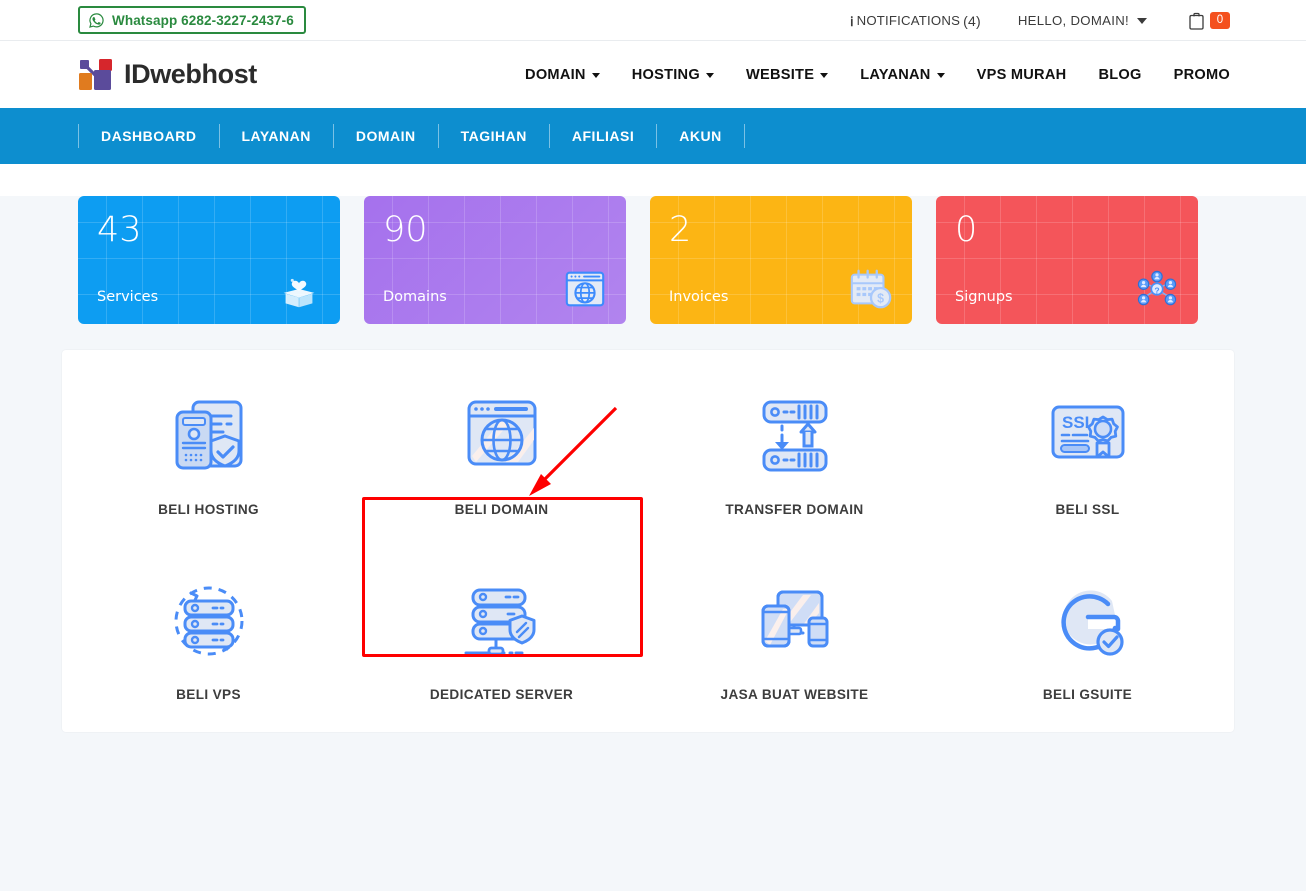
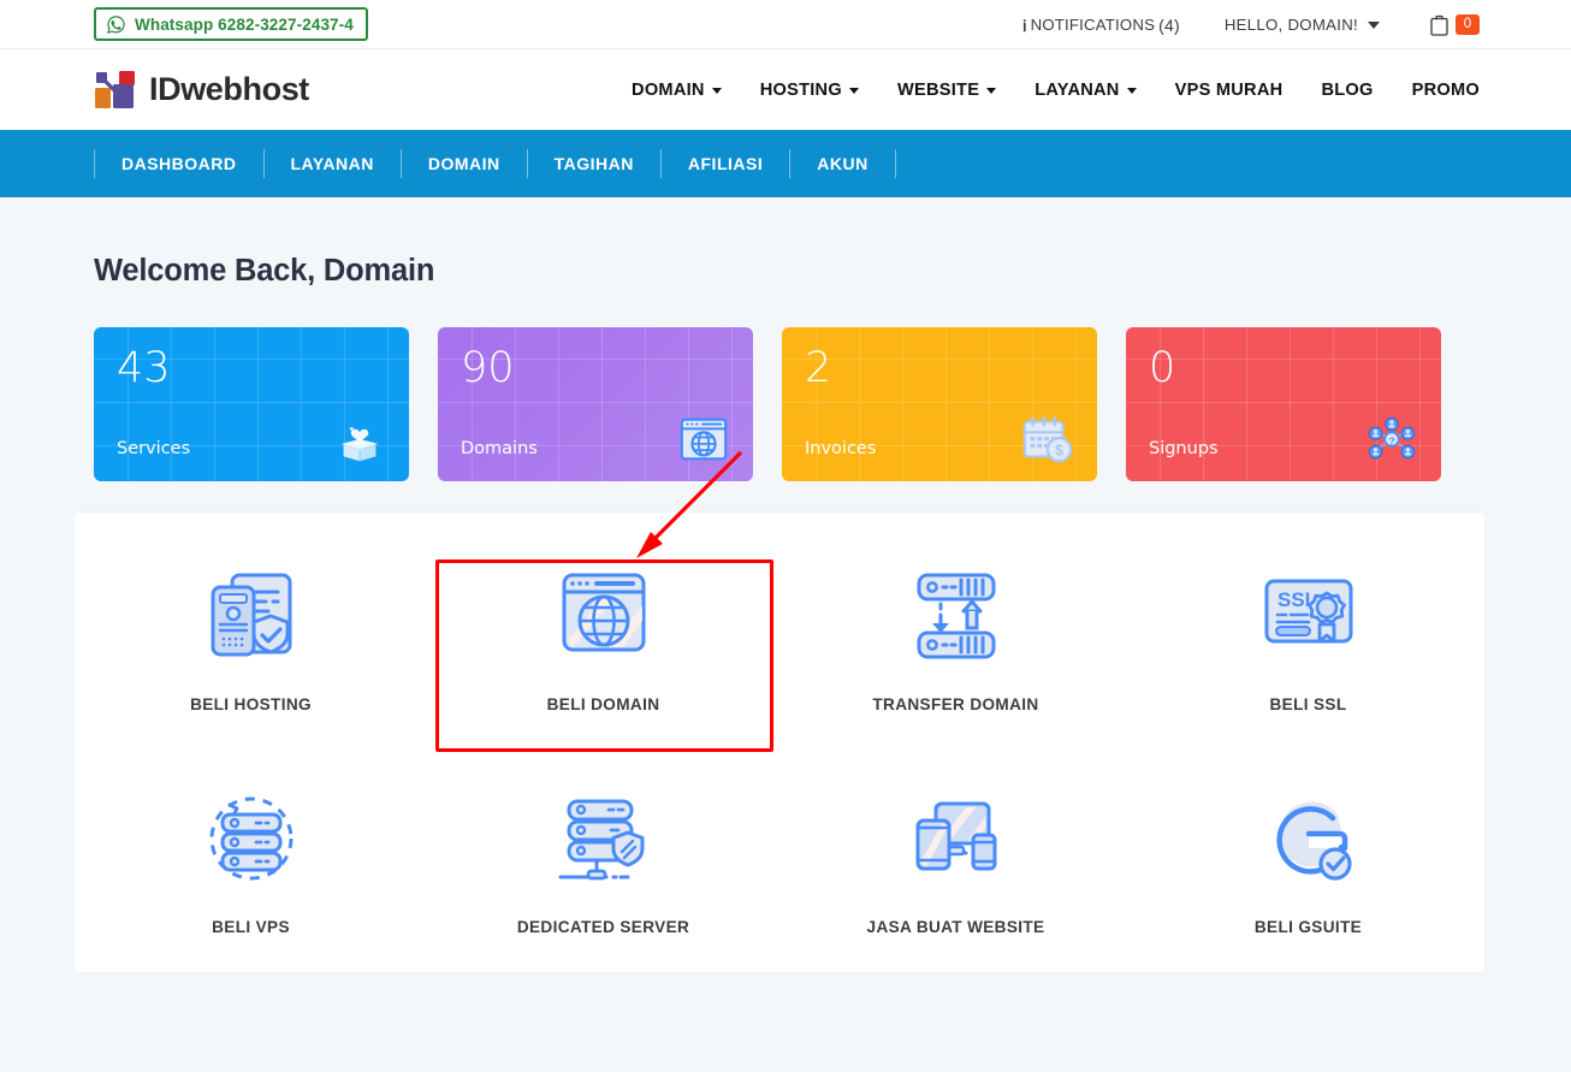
- Whatsapp 6282-3227-2437-6
+ Whatsapp 6282-3227-2437-4
  ℹ
  NOTIFICATIONS
  (4)
  HELLO, DOMAIN!
  0
  IDwebhost
  DOMAIN
  HOSTING
  WEBSITE
  LAYANAN
  VPS MURAH
  BLOG
  PROMO
  DASHBOARD
  LAYANAN
  DOMAIN
  TAGIHAN
  AFILIASI
  AKUN
+ Welcome Back, Domain
  $
  ?
  BELI HOSTING
  BELI DOMAIN
  TRANSFER DOMAIN
  SSL
  BELI SSL
  BELI VPS
  DEDICATED SERVER
  JASA BUAT WEBSITE
  BELI GSUITE
